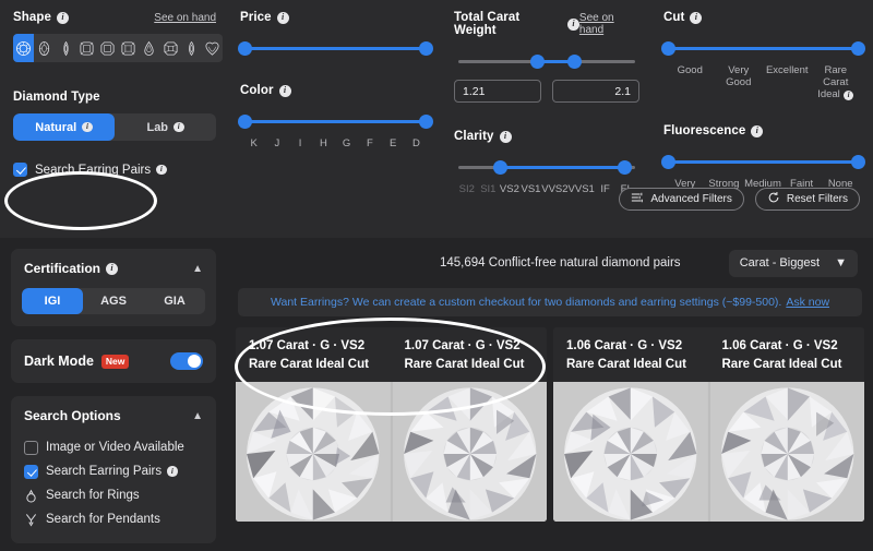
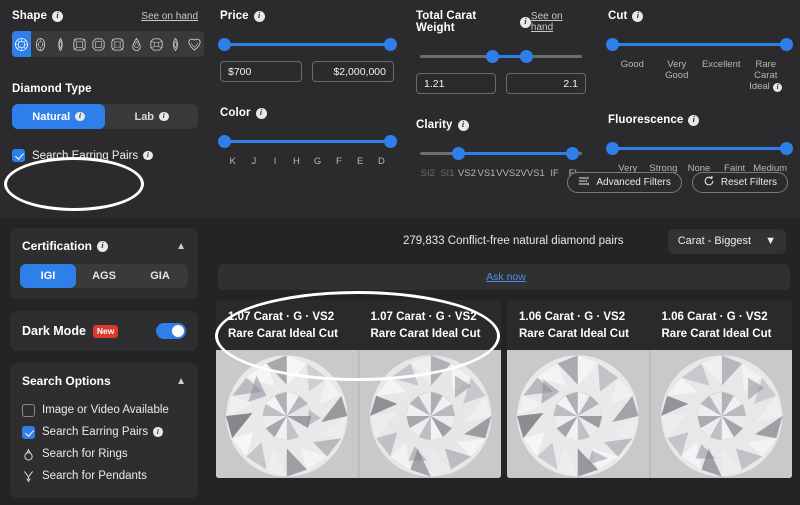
  Shape
  i
  See on hand
  Diamond Type
  Natural
  i
  Lab
  i
  Search Earring Pairs
  i
  Price
  i
+ $700
+ $2,000,000
  Color
  i
  K
  J
  I
  H
  G
  F
  E
  D
  Total Carat Weight
  i
  See on hand
  1.21
  2.1
  Clarity
  i
  SI2
  SI1
  VS2
  VS1
  VVS2
  VVS1
  IF
  Cut
  i
  Good
  Very Good
  Excellent
  Rare Carat Ideal i
  Fluorescence
  i
  Strong
- Medium
+ None
  Faint
- None
+ Medium
  Advanced Filters
  Reset Filters
  Certification
  i
  ▲
  IGI
  AGS
  GIA
  Dark Mode
  New
  Search Options
  ▲
  Image or Video Available
  Search Earring Pairs
  i
  Search for Rings
  Search for Pendants
- 145,694 Conflict-free natural diamond pairs
+ 279,833 Conflict-free natural diamond pairs
  Carat - Biggest
  ▼
- Want Earrings? We can create a custom checkout for two diamonds and earring settings (~$99-500).
  Ask now
  1.07 Carat · G · VS2
  Rare Carat Ideal Cut
  1.07 Carat · G · VS2
  Rare Carat Ideal Cut
  1.06 Carat · G · VS2
  Rare Carat Ideal Cut
  1.06 Carat · G · VS2
  Rare Carat Ideal Cut
